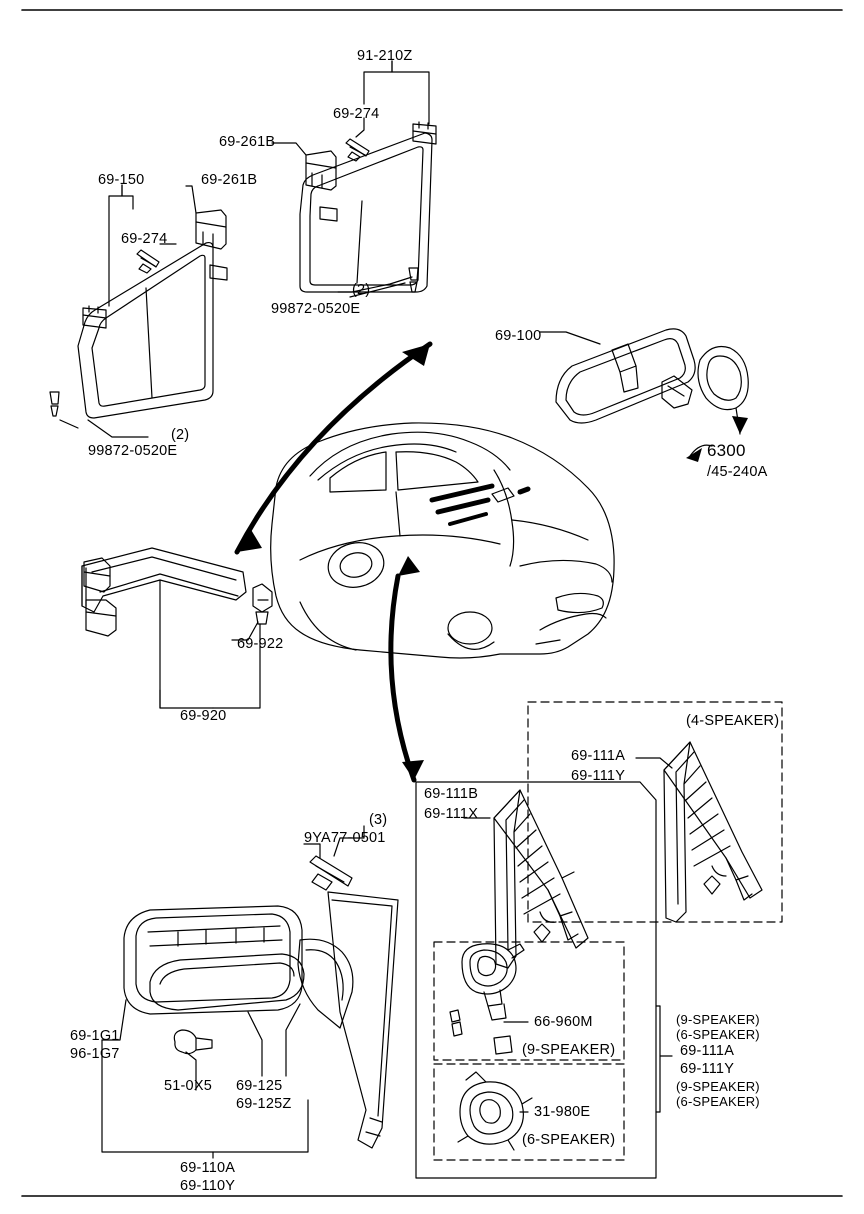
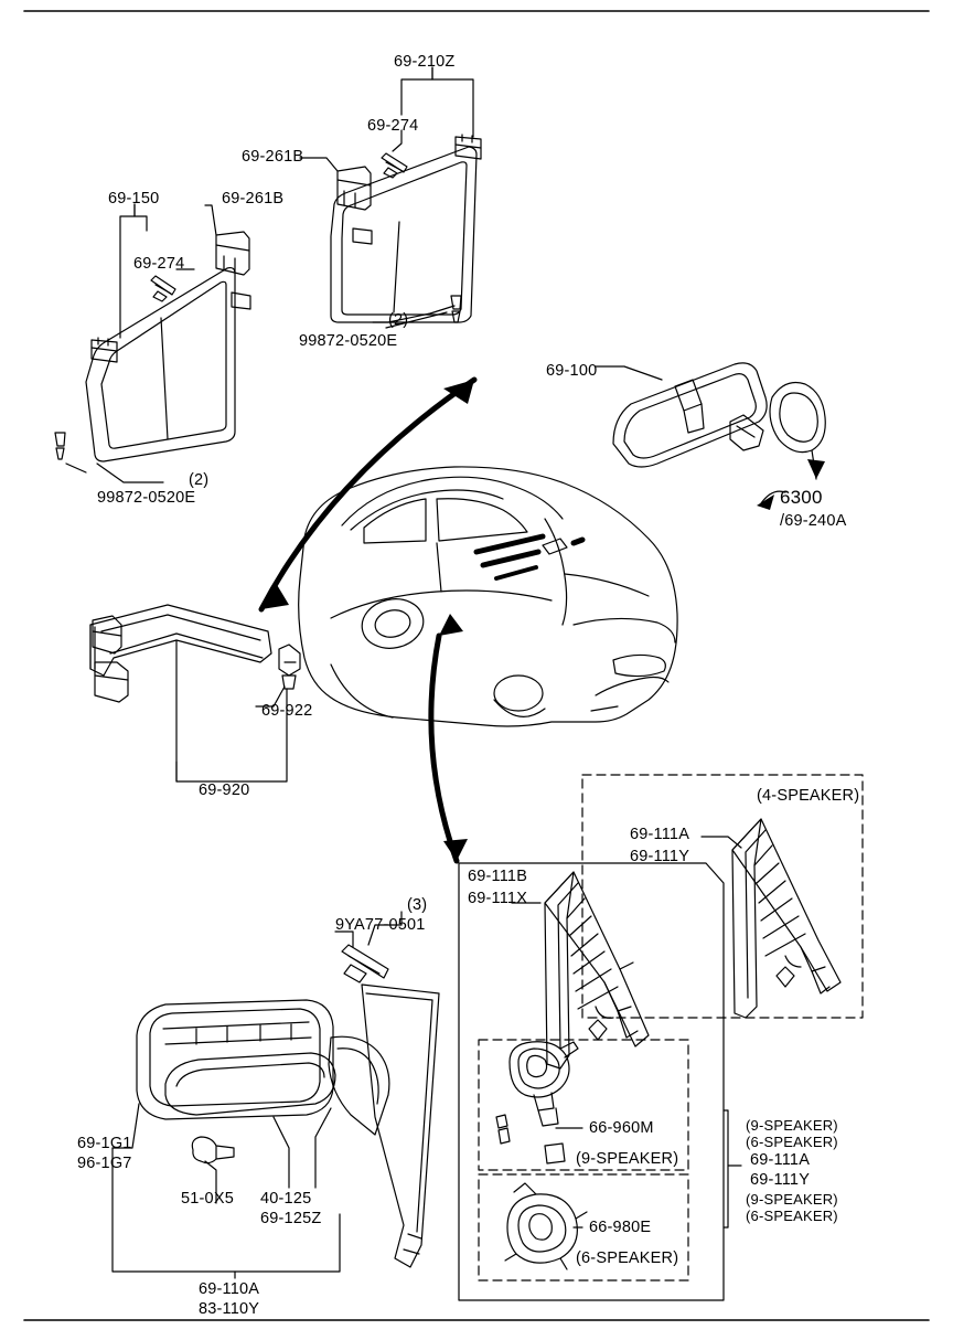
- 91-210Z
+ 69-210Z
  69-274
  69-261B
  69-150
  69-261B
  69-274
  (2)
  99872-0520E
  (2)
  99872-0520E
  69-100
  6300
- /45-240A
+ /69-240A
  69-922
  69-920
  (4-SPEAKER)
  69-111A
  69-111Y
  69-111B
  69-111X
  (3)
  9YA77-0501
  66-960M
  (9-SPEAKER)
- 31-980E
+ 66-980E
  (6-SPEAKER)
  (9-SPEAKER)
  (6-SPEAKER)
  69-111A
  69-111Y
  (9-SPEAKER)
  (6-SPEAKER)
  69-1G1
  96-1G7
  51-0X5
- 69-125
+ 40-125
  69-125Z
  69-110A
- 69-110Y
+ 83-110Y
